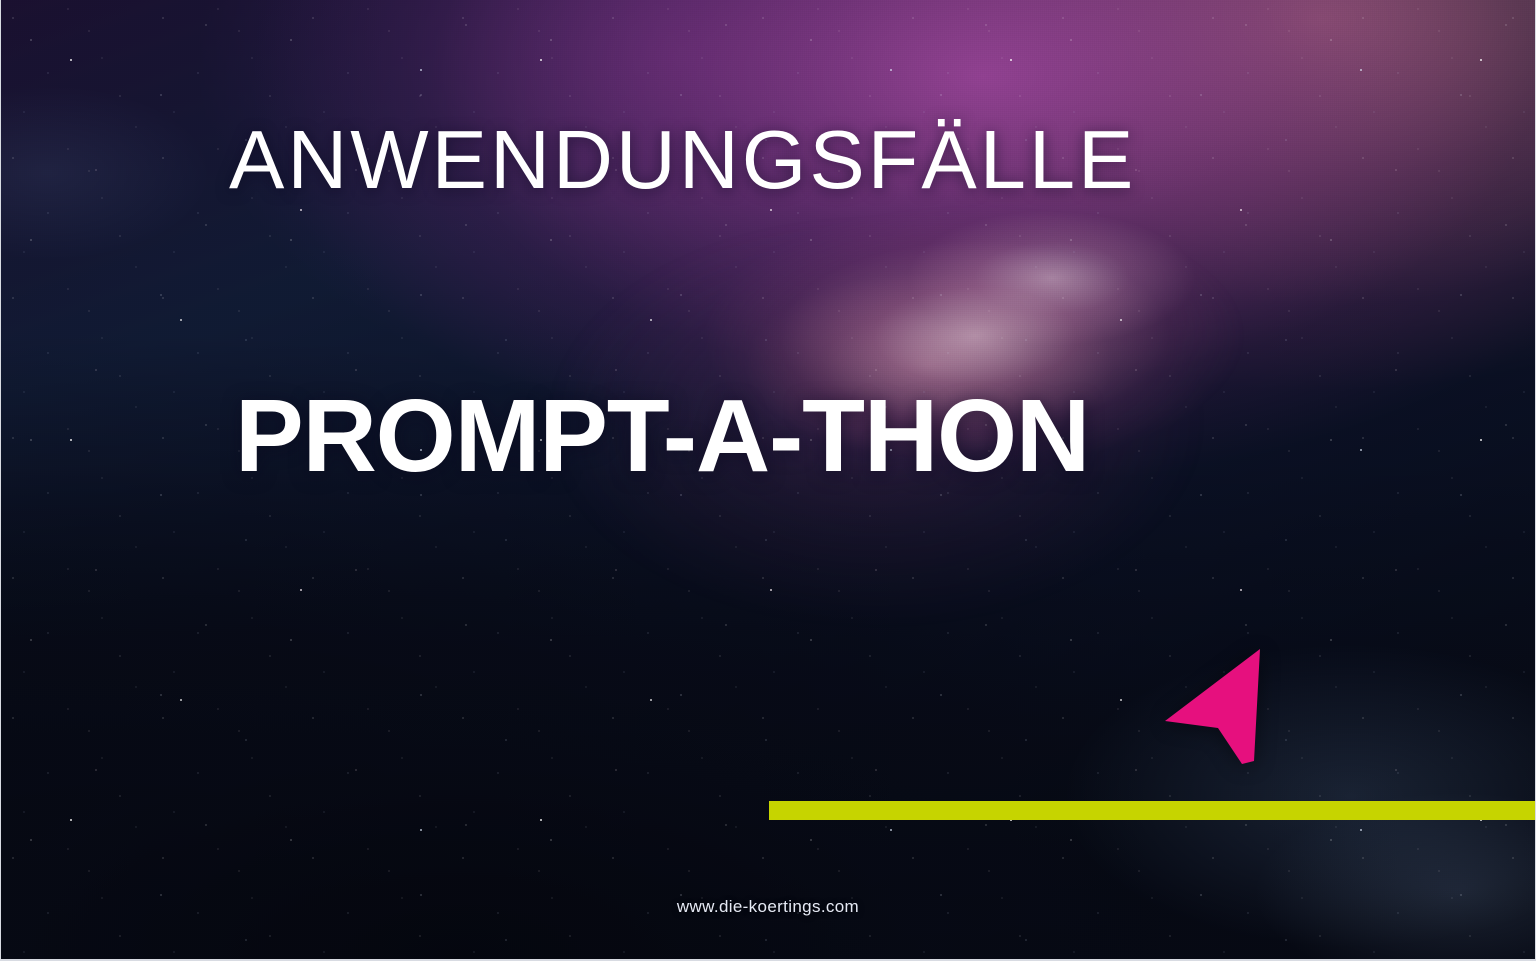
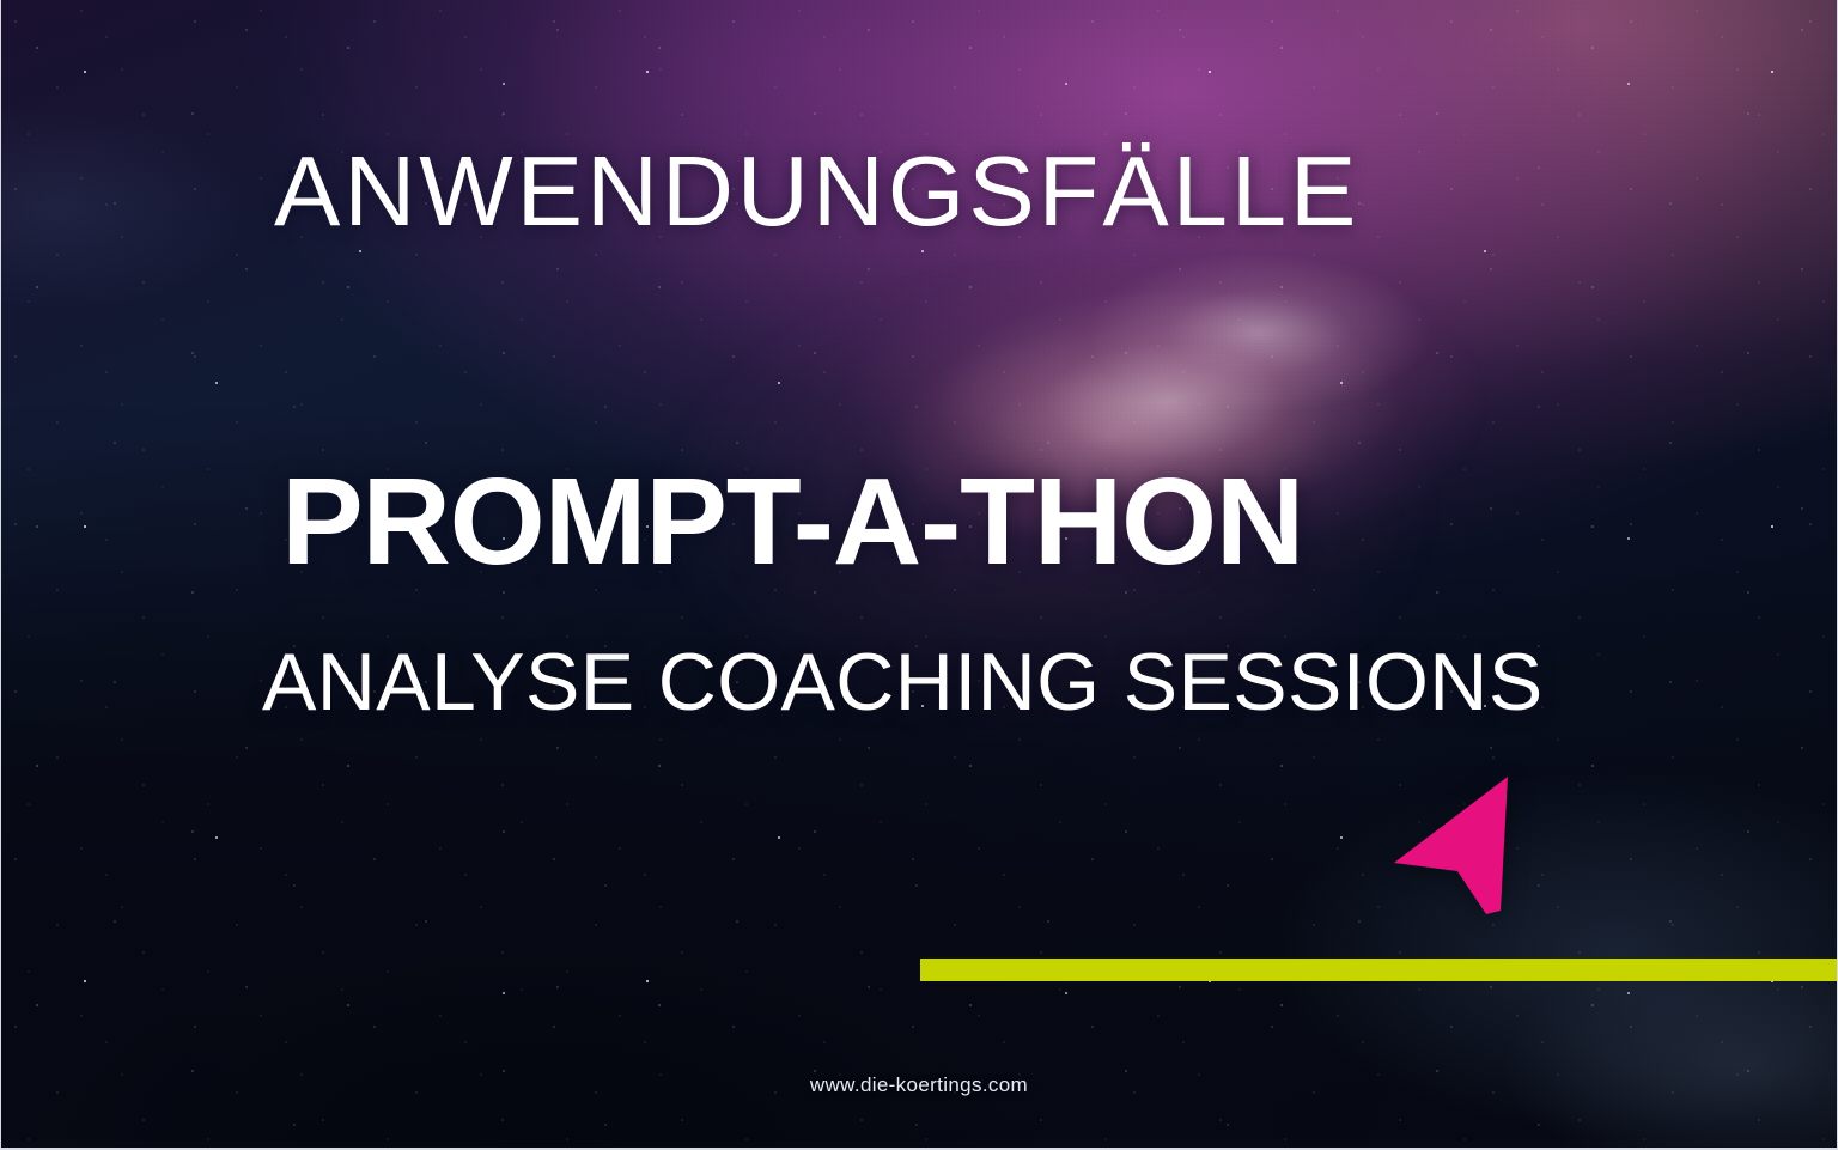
  ANWENDUNGSFÄLLE
  PROMPT-A-THON
+ ANALYSE COACHING SESSIONS
  www.die-koertings.com
